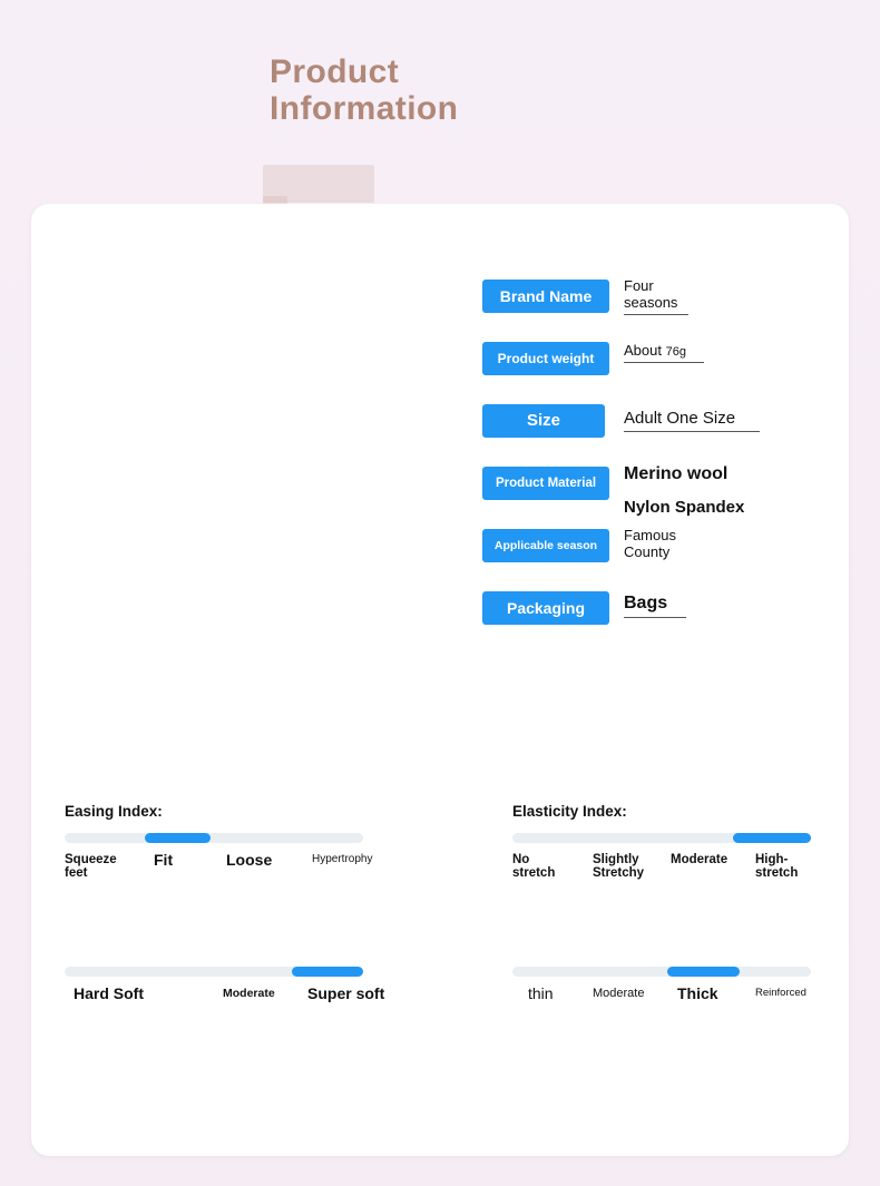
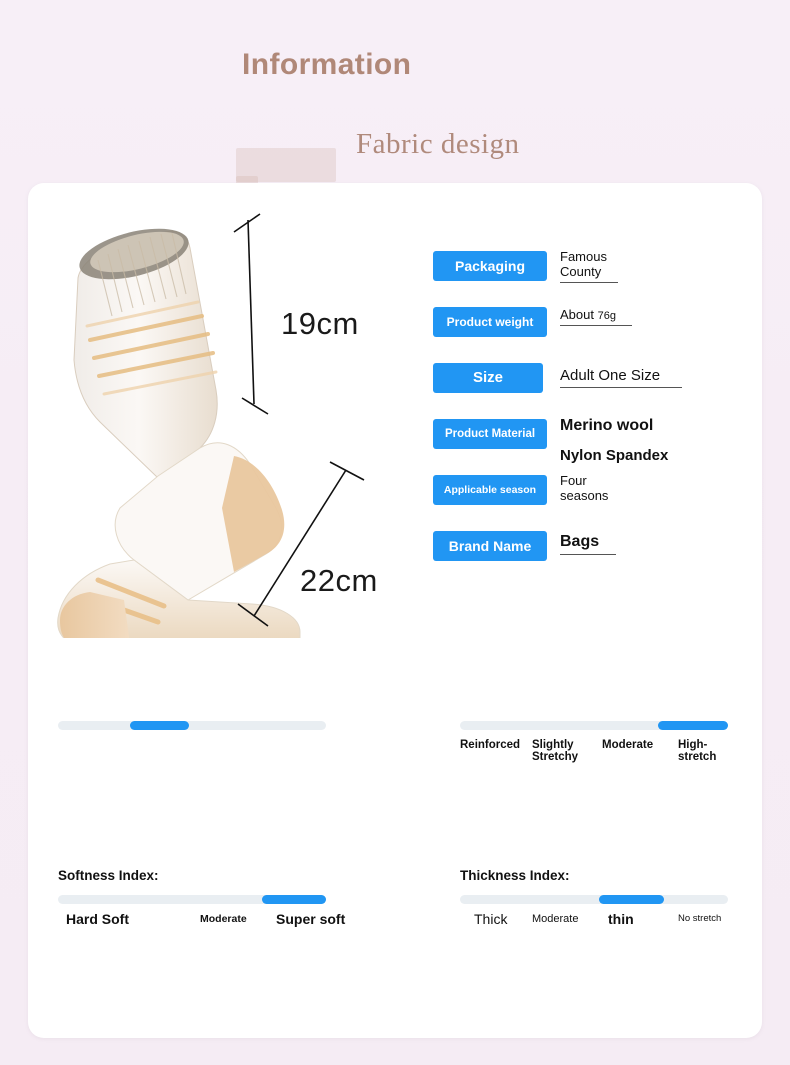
- Product
  Information
+ Fabric design
+ 19cm
+ 22cm
- Brand Name
+ Packaging
- Four seasons
+ Famous County
  Product weight
  About 76g
  Size
  Adult One Size
  Product Material
  Merino wool
  Nylon Spandex
  Applicable season
- Famous County
+ Four seasons
- Packaging
+ Brand Name
  Bags
- Easing Index:
- Squeeze feet
- Fit
- Loose
- Hypertrophy
- Elasticity Index:
- No stretch
+ Reinforced
  Slightly Stretchy
  Moderate
  High-stretch
+ Softness Index:
  Hard Soft
  Moderate
  Super soft
+ Thickness Index:
- thin
+ Thick
  Moderate
- Thick
+ thin
- Reinforced
+ No stretch
